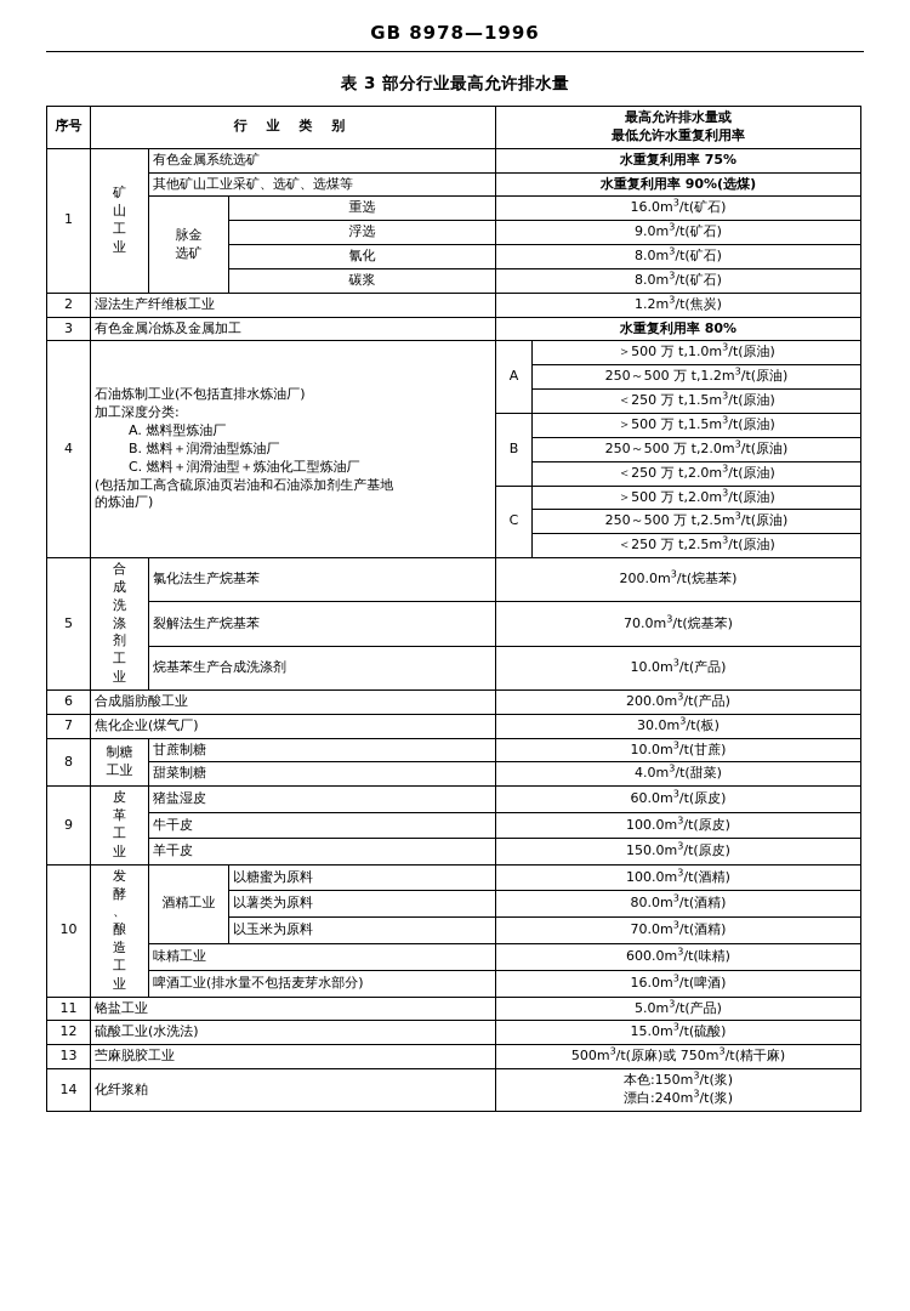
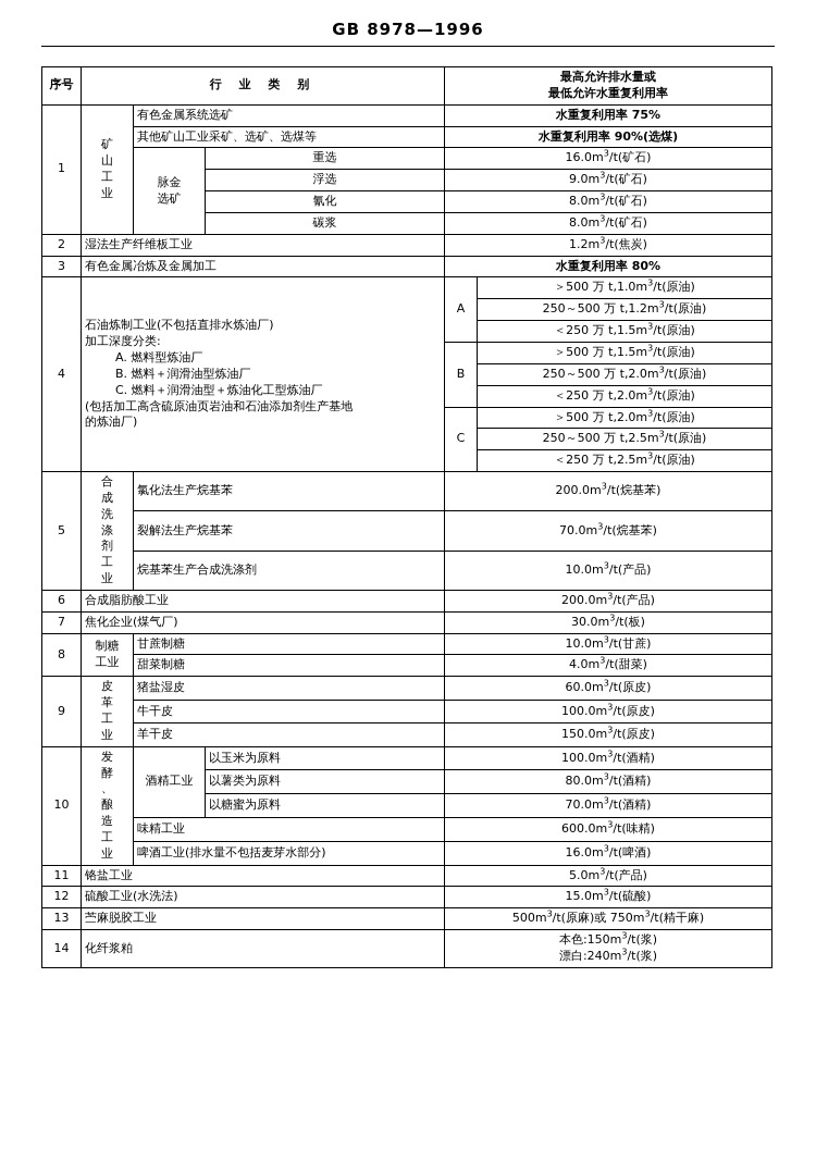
  GB 8978—1996
- 表 3 部分行业最高允许排水量
  序号	行 业 类 别	最高允许排水量或 最低允许水重复利用率
  1	矿山工业	有色金属系统选矿	水重复利用率 75%
  其他矿山工业采矿、选矿、选煤等	水重复利用率 90%(选煤)
  脉金选矿	重选	16.0m3/t(矿石)
  浮选	9.0m3/t(矿石)
  氰化	8.0m3/t(矿石)
  碳浆	8.0m3/t(矿石)
  2	湿法生产纤维板工业	1.2m3/t(焦炭)
  3	有色金属冶炼及金属加工	水重复利用率 80%
  4	石油炼制工业(不包括直排水炼油厂) 加工深度分类: A. 燃料型炼油厂 B. 燃料＋润滑油型炼油厂 C. 燃料＋润滑油型＋炼油化工型炼油厂 (包括加工高含硫原油页岩油和石油添加剂生产基地 的炼油厂)	A	＞500 万 t,1.0m3/t(原油)
  250～500 万 t,1.2m3/t(原油)
  ＜250 万 t,1.5m3/t(原油)
  B	＞500 万 t,1.5m3/t(原油)
  250～500 万 t,2.0m3/t(原油)
  ＜250 万 t,2.0m3/t(原油)
  C	＞500 万 t,2.0m3/t(原油)
  250～500 万 t,2.5m3/t(原油)
  ＜250 万 t,2.5m3/t(原油)
  5	合成洗涤剂工业	氯化法生产烷基苯	200.0m3/t(烷基苯)
  裂解法生产烷基苯	70.0m3/t(烷基苯)
  烷基苯生产合成洗涤剂	10.0m3/t(产品)
  6	合成脂肪酸工业	200.0m3/t(产品)
  7	焦化企业(煤气厂)	30.0m3/t(板)
  8	制糖工业	甘蔗制糖	10.0m3/t(甘蔗)
  甜菜制糖	4.0m3/t(甜菜)
  9	皮革工业	猪盐湿皮	60.0m3/t(原皮)
  牛干皮	100.0m3/t(原皮)
  羊干皮	150.0m3/t(原皮)
- 10	发酵、酿造工业	酒精工业	以糖蜜为原料	100.0m3/t(酒精)
+ 10	发酵、酿造工业	酒精工业	以玉米为原料	100.0m3/t(酒精)
  以薯类为原料	80.0m3/t(酒精)
- 以玉米为原料	70.0m3/t(酒精)
+ 以糖蜜为原料	70.0m3/t(酒精)
  味精工业	600.0m3/t(味精)
  啤酒工业(排水量不包括麦芽水部分)	16.0m3/t(啤酒)
  11	铬盐工业	5.0m3/t(产品)
  12	硫酸工业(水洗法)	15.0m3/t(硫酸)
  13	苎麻脱胶工业	500m3/t(原麻)或 750m3/t(精干麻)
  14	化纤浆粕	本色:150m3/t(浆) 漂白:240m3/t(浆)
